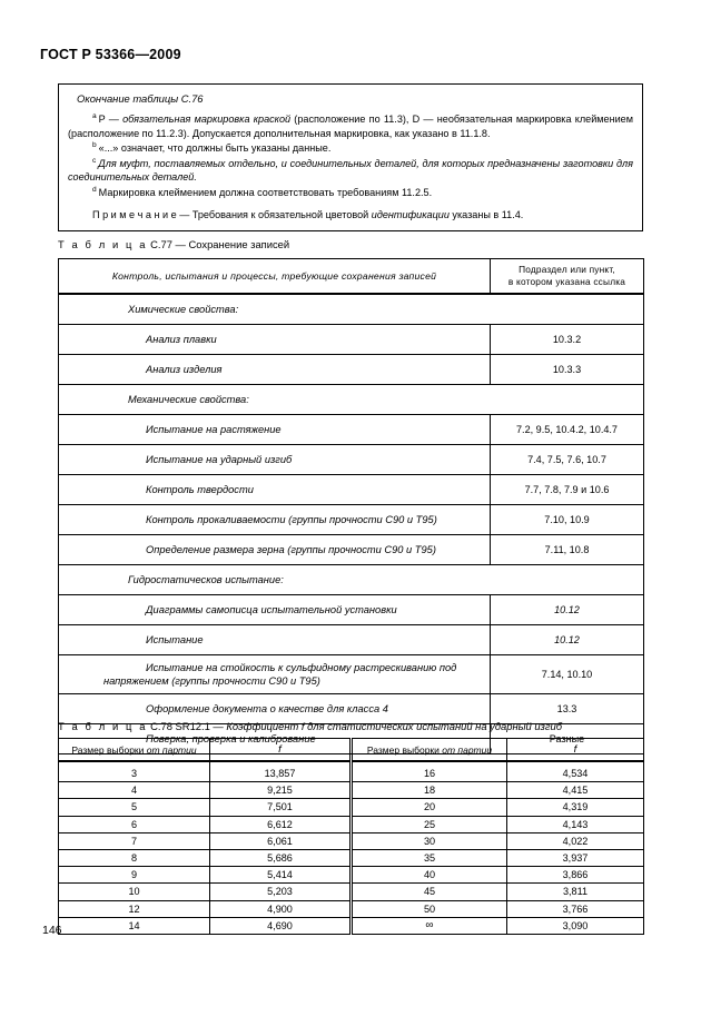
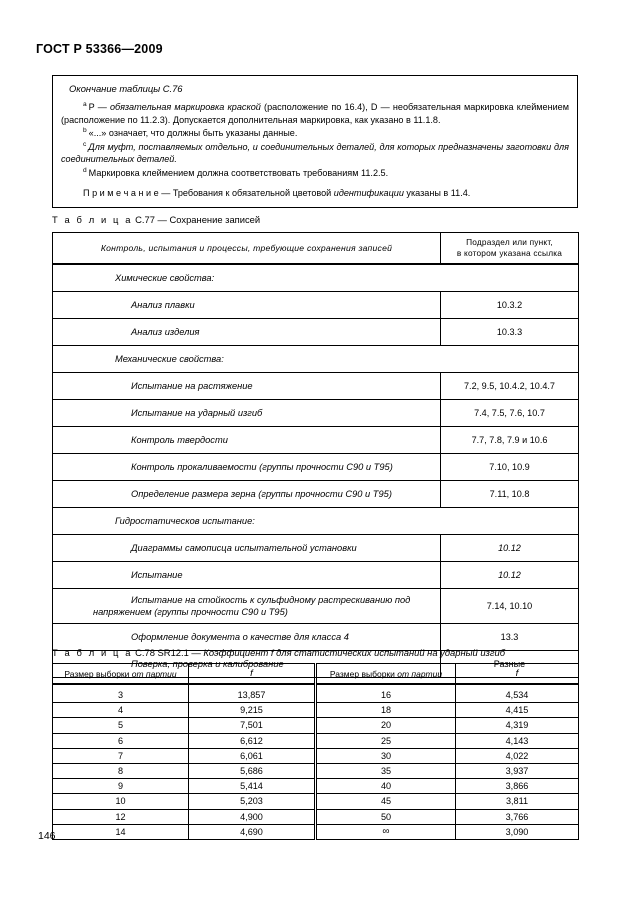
  ГОСТ Р 53366—2009
  Окончание таблицы С.76
- P — обязательная маркировка краской (расположение по 11.3), D — необязательная маркировка клеймением (расположение по 11.2.3). Допускается дополнительная маркировка, как указано в 11.1.8.
+ P — обязательная маркировка краской (расположение по 16.4), D — необязательная маркировка клеймением (расположение по 11.2.3). Допускается дополнительная маркировка, как указано в 11.1.8.
  «...» означает, что должны быть указаны данные.
  Для муфт, поставляемых отдельно, и соединительных деталей, для которых предназначены заготовки для соединительных деталей.
  Маркировка клеймением должна соответствовать требованиям 11.2.5.
  П р и м е ч а н и е — Требования к обязательной цветовой идентификации указаны в 11.4.
  Т а б л и ц а С.77 — Сохранение записей
  Контроль, испытания и процессы, требующие сохранения записей	Подраздел или пункт, в котором указана ссылка
  Химические свойства:
  Анализ плавки	10.3.2
  Анализ изделия	10.3.3
  Механические свойства:
  Испытание на растяжение	7.2, 9.5, 10.4.2, 10.4.7
  Испытание на ударный изгиб	7.4, 7.5, 7.6, 10.7
  Контроль твердости	7.7, 7.8, 7.9 и 10.6
  Контроль прокаливаемости (группы прочности С90 и Т95)	7.10, 10.9
  Определение размера зерна (группы прочности С90 и Т95)	7.11, 10.8
  Гидростатическов испытание:
  Диаграммы самописца испытательной установки	10.12
  Испытание	10.12
  Испытание на стойкость к сульфидному растрескиванию под напряжением (группы прочности С90 и Т95)	7.14, 10.10
  Оформление документа о качестве для класса 4	13.3
  Поверка, проверка и калибрование	Разные
  Т а б л и ц а С.78 SR12.1 — Коэффициент f для статистических испытаний на ударный изгиб
  Размер выборки от партии	f	Размер выборки от партии	f
  3	13,857	16	4,534
  4	9,215	18	4,415
  5	7,501	20	4,319
  6	6,612	25	4,143
  7	6,061	30	4,022
  8	5,686	35	3,937
  9	5,414	40	3,866
  10	5,203	45	3,811
  12	4,900	50	3,766
  14	4,690	∞	3,090
  146
